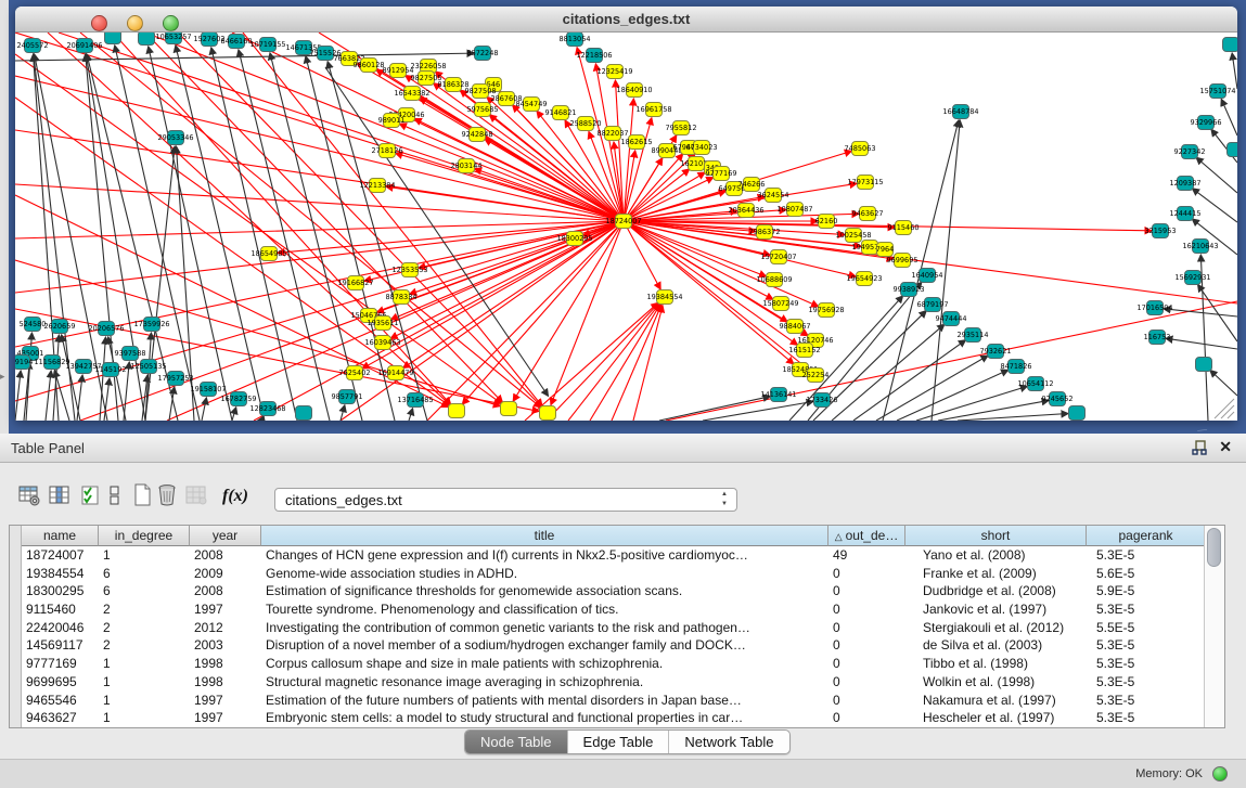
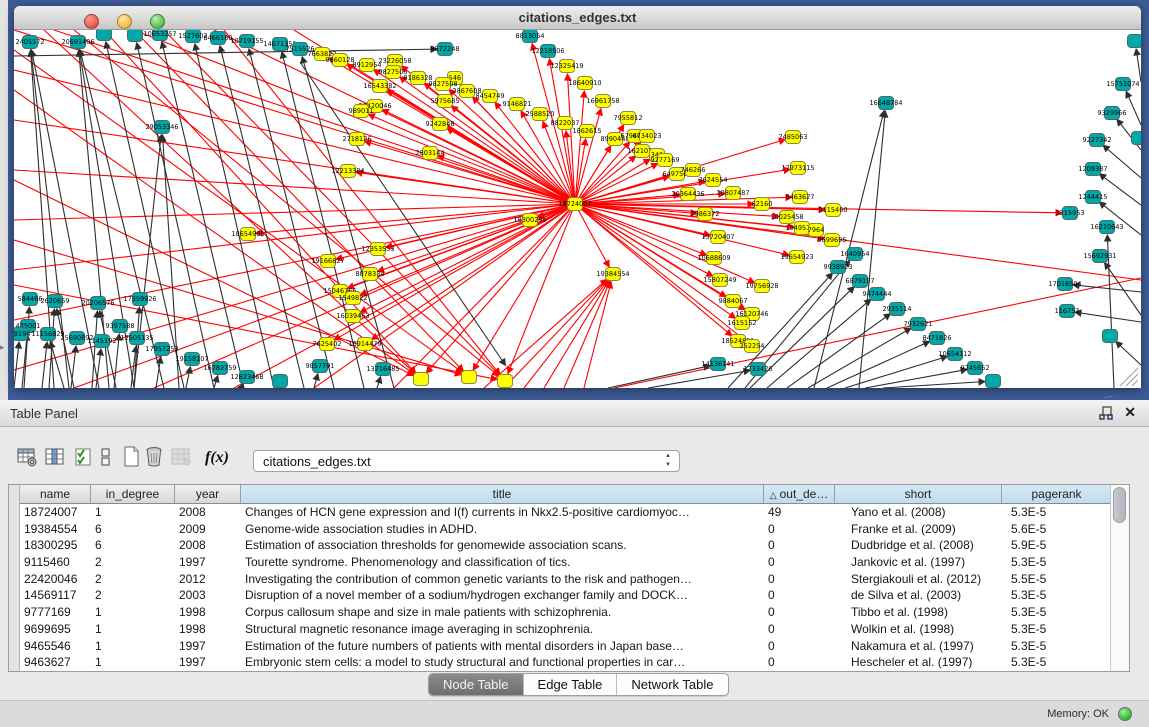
  ▸
  citations_edges.txt
  2405572
  20691406
  10653257
  1527602
  8466160
  10719155
  1467135
  7515526
  8572248
  8813054
  12218506
  29053346
  766382
  9860128
  8912954
  23226058
  9827505
  8186328
  546
  9827508
  2867608
  8454749
  16543382
  420046
  989011
  2718126
  12213384
  9242848
  2803144
  5975685
  9146821
  12325419
  18640910
  2588520
  8822037
  1862615
  16961758
  7955812
  899044
  6734023
  16210
  9777169
  64975
  746266
  3624554
  20364436
  10807487
  7485063
  17973115
  9463627
  62160
  10025458
  9115460
  7964
  9699695
  7986372
  15720407
  10688609
  19654923
  15807249
  19756928
  9884067
  16120746
  1615152
  185248
  252254
  19384554
  18300295
  18654985
  19166827
  12353553
  8878334
  150467
- 1935611
+ 1549822
  16039463
  7625402
  16914479
- 524580
+ 584466
  2620659
  435001
  9194
  11156829
- 13942757
+ 25690892
  1145192
  20206576
  17359926
  9397588
  12505135
  17957253
  19158107
  16782759
  12823468
  9857791
  13716485
  1640954
  9938923
  6879197
  9474444
  2935114
  7932621
  8471826
  10654112
  9245652
  14136141
  1733426
  16648784
  15751074
  9329966
  9227342
  1209387
  1244415
  3215953
  16210643
  15692931
  17016504
  116753
  18724007
  Table Panel
  ✕
  f(x)
  citations_edges.txt
  name
  in_degree
  year
  title
  △ out_de…
  short
  pagerank
  18724007
  1
  2008
  Changes of HCN gene expression and I(f) currents in Nkx2.5-positive cardiomyoc…
  49
  Yano et al. (2008)
  5.3E-5
  19384554
  6
  2009
  Genome-wide association studies in ADHD.
  0
  Franke et al. (2009)
  5.6E-5
  18300295
  6
  2008
- Estimation of significance thresholds for genomewide association scans.
+ Estimation of association thresholds for genomewide association scans.
  0
  Dudbridge et al. (2008)
  5.9E-5
  9115460
  2
  1997
  Tourette syndrome. Phenomenology and classification of tics.
  0
  Jankovic et al. (1997)
  5.3E-5
  22420046
  2
  2012
  Investigating the contribution of common genetic variants to the risk and pathogen…
  0
  Stergiakouli et al. (2012)
  5.5E-5
  14569117
  2
  2003
  Disruption of a novel member of a sodium/hydrogen exchanger family and DOCK…
  0
  de Silva et al. (2003)
  5.3E-5
  9777169
  1
  1998
  Corpus callosum shape and size in male patients with schizophrenia.
  0
  Tibbo et al. (1998)
  5.3E-5
  9699695
  1
  1998
  Structural magnetic resonance image averaging in schizophrenia.
  0
  Wolkin et al. (1998)
  5.3E-5
  9465546
  1
  1997
  Estimation of the future numbers of patients with mental disorders in Japan base…
  0
  Nakamura et al. (1997)
  5.3E-5
  9463627
  1
  1997
  Embryonic stem cells: a model to study structural and functional properties in car…
  0
  Hescheler et al. (1997)
  5.3E-5
  Node Table
  Edge Table
  Network Table
  Memory: OK
